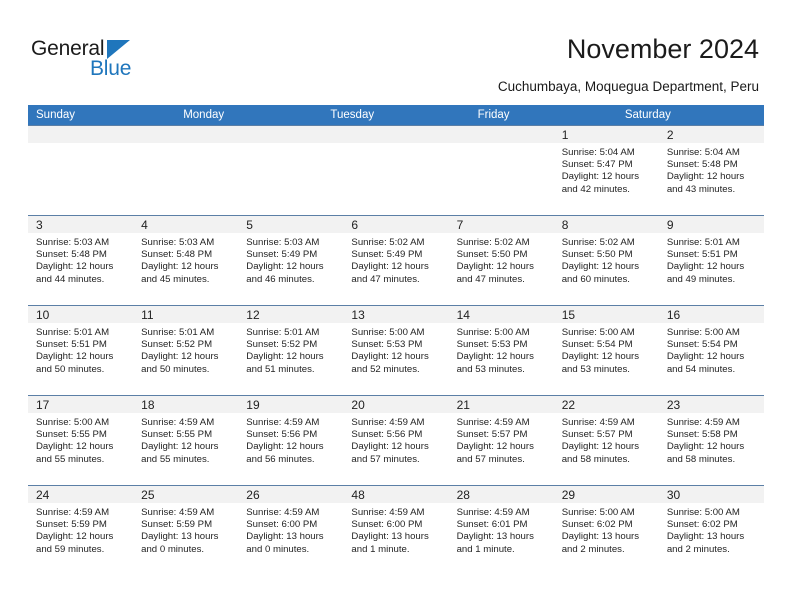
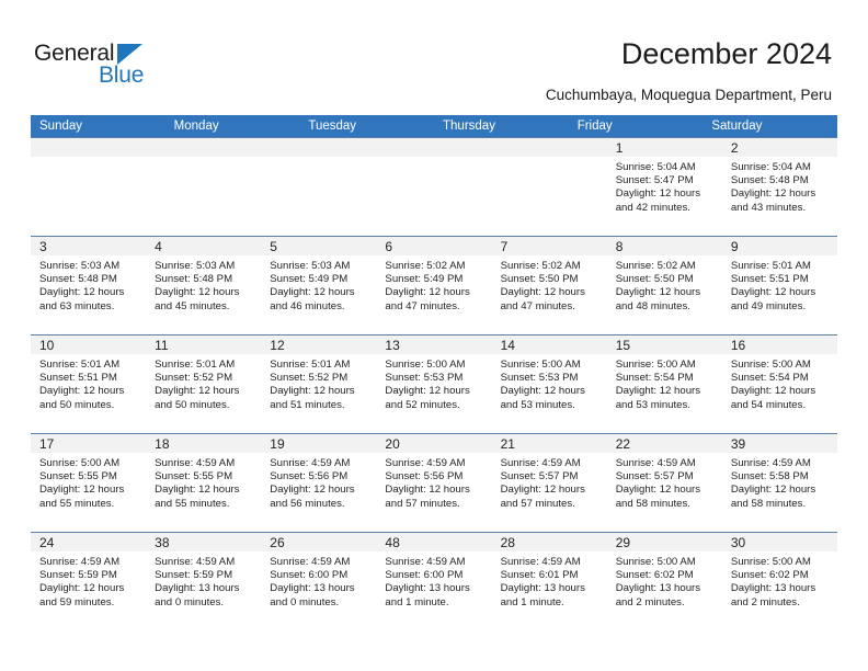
  General
  Blue
- November 2024
+ December 2024
  Cuchumbaya, Moquegua Department, Peru
  Sunday
  Monday
  Tuesday
+ Thursday
  Friday
  Saturday
  1
  Sunrise: 5:04 AM
  Sunset: 5:47 PM
  Daylight: 12 hours
  and 42 minutes.
  2
  Sunrise: 5:04 AM
  Sunset: 5:48 PM
  Daylight: 12 hours
  and 43 minutes.
  3
  Sunrise: 5:03 AM
  Sunset: 5:48 PM
  Daylight: 12 hours
- and 44 minutes.
+ and 63 minutes.
  4
  Sunrise: 5:03 AM
  Sunset: 5:48 PM
  Daylight: 12 hours
  and 45 minutes.
  5
  Sunrise: 5:03 AM
  Sunset: 5:49 PM
  Daylight: 12 hours
  and 46 minutes.
  6
  Sunrise: 5:02 AM
  Sunset: 5:49 PM
  Daylight: 12 hours
  and 47 minutes.
  7
  Sunrise: 5:02 AM
  Sunset: 5:50 PM
  Daylight: 12 hours
  and 47 minutes.
  8
  Sunrise: 5:02 AM
  Sunset: 5:50 PM
  Daylight: 12 hours
- and 60 minutes.
+ and 48 minutes.
  9
  Sunrise: 5:01 AM
  Sunset: 5:51 PM
  Daylight: 12 hours
  and 49 minutes.
  10
  Sunrise: 5:01 AM
  Sunset: 5:51 PM
  Daylight: 12 hours
  and 50 minutes.
  11
  Sunrise: 5:01 AM
  Sunset: 5:52 PM
  Daylight: 12 hours
  and 50 minutes.
  12
  Sunrise: 5:01 AM
  Sunset: 5:52 PM
  Daylight: 12 hours
  and 51 minutes.
  13
  Sunrise: 5:00 AM
  Sunset: 5:53 PM
  Daylight: 12 hours
  and 52 minutes.
  14
  Sunrise: 5:00 AM
  Sunset: 5:53 PM
  Daylight: 12 hours
  and 53 minutes.
  15
  Sunrise: 5:00 AM
  Sunset: 5:54 PM
  Daylight: 12 hours
  and 53 minutes.
  16
  Sunrise: 5:00 AM
  Sunset: 5:54 PM
  Daylight: 12 hours
  and 54 minutes.
  17
  Sunrise: 5:00 AM
  Sunset: 5:55 PM
  Daylight: 12 hours
  and 55 minutes.
  18
  Sunrise: 4:59 AM
  Sunset: 5:55 PM
  Daylight: 12 hours
  and 55 minutes.
  19
  Sunrise: 4:59 AM
  Sunset: 5:56 PM
  Daylight: 12 hours
  and 56 minutes.
  20
  Sunrise: 4:59 AM
  Sunset: 5:56 PM
  Daylight: 12 hours
  and 57 minutes.
  21
  Sunrise: 4:59 AM
  Sunset: 5:57 PM
  Daylight: 12 hours
  and 57 minutes.
  22
  Sunrise: 4:59 AM
  Sunset: 5:57 PM
  Daylight: 12 hours
  and 58 minutes.
- 23
+ 39
  Sunrise: 4:59 AM
  Sunset: 5:58 PM
  Daylight: 12 hours
  and 58 minutes.
  24
  Sunrise: 4:59 AM
  Sunset: 5:59 PM
  Daylight: 12 hours
  and 59 minutes.
- 25
+ 38
  Sunrise: 4:59 AM
  Sunset: 5:59 PM
  Daylight: 13 hours
  and 0 minutes.
  26
  Sunrise: 4:59 AM
  Sunset: 6:00 PM
  Daylight: 13 hours
  and 0 minutes.
  48
  Sunrise: 4:59 AM
  Sunset: 6:00 PM
  Daylight: 13 hours
  and 1 minute.
  28
  Sunrise: 4:59 AM
  Sunset: 6:01 PM
  Daylight: 13 hours
  and 1 minute.
  29
  Sunrise: 5:00 AM
  Sunset: 6:02 PM
  Daylight: 13 hours
  and 2 minutes.
  30
  Sunrise: 5:00 AM
  Sunset: 6:02 PM
  Daylight: 13 hours
  and 2 minutes.
